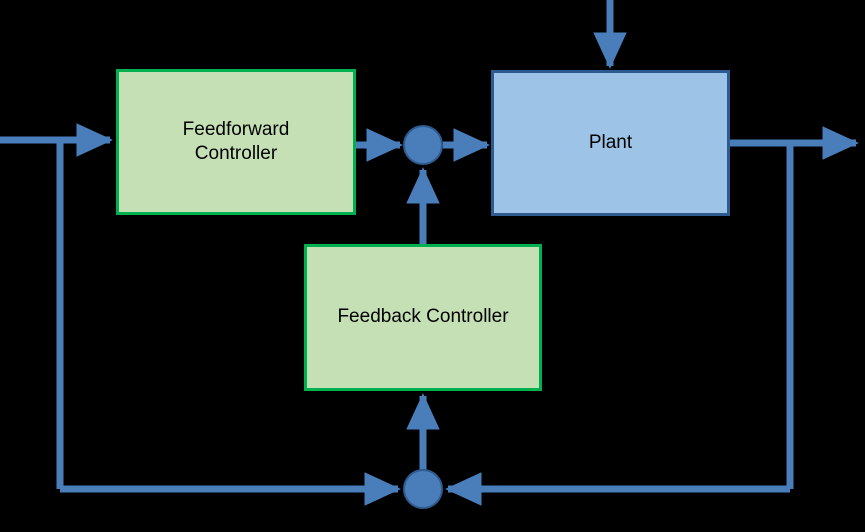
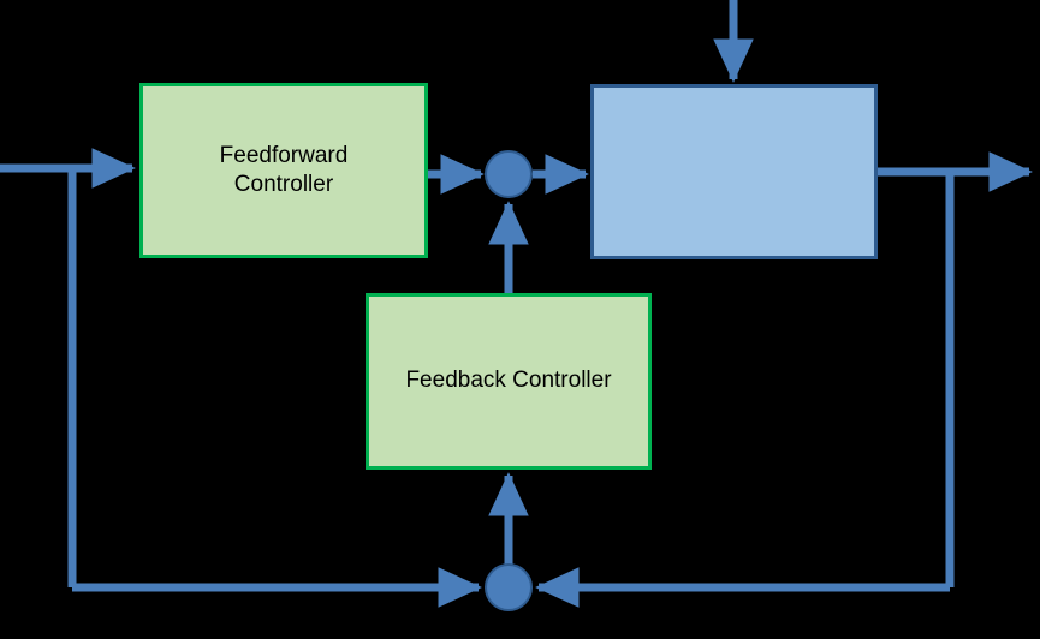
  Feedforward
  Controller
- Plant
  Feedback Controller
